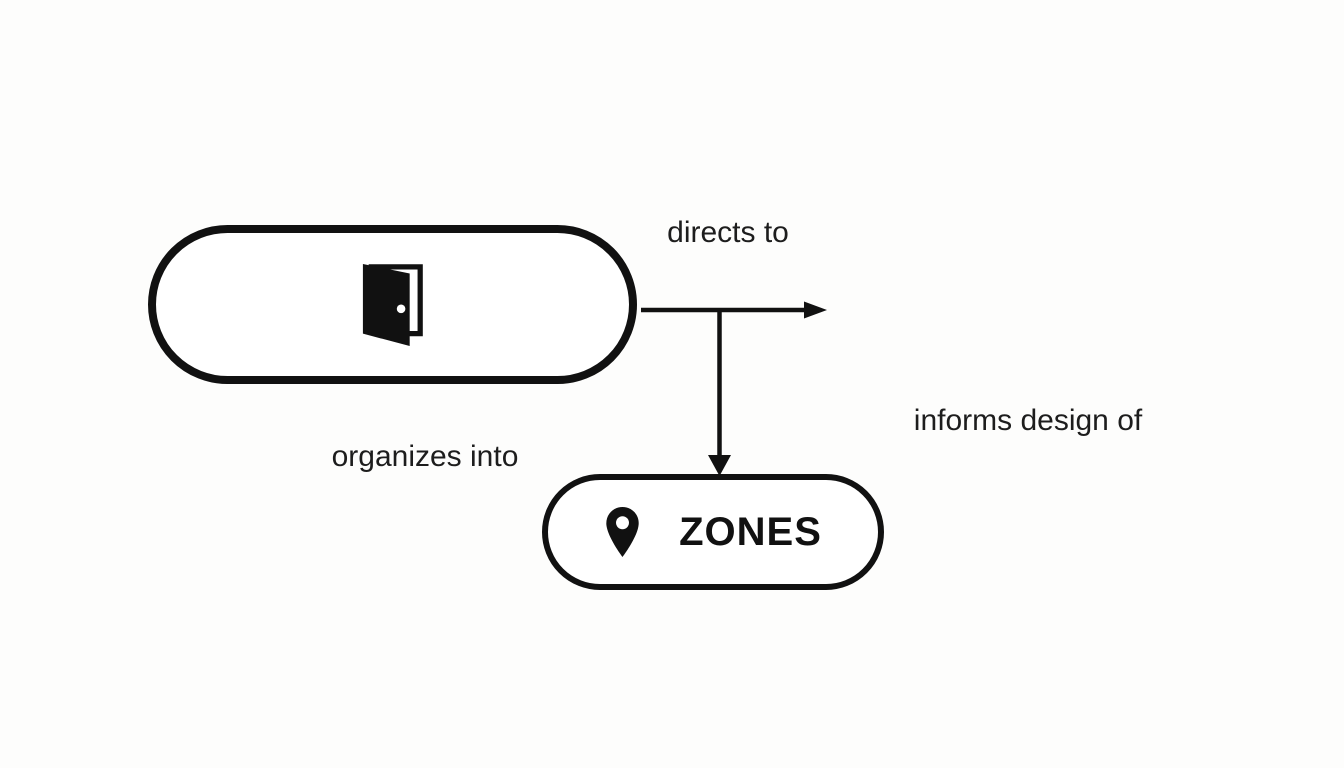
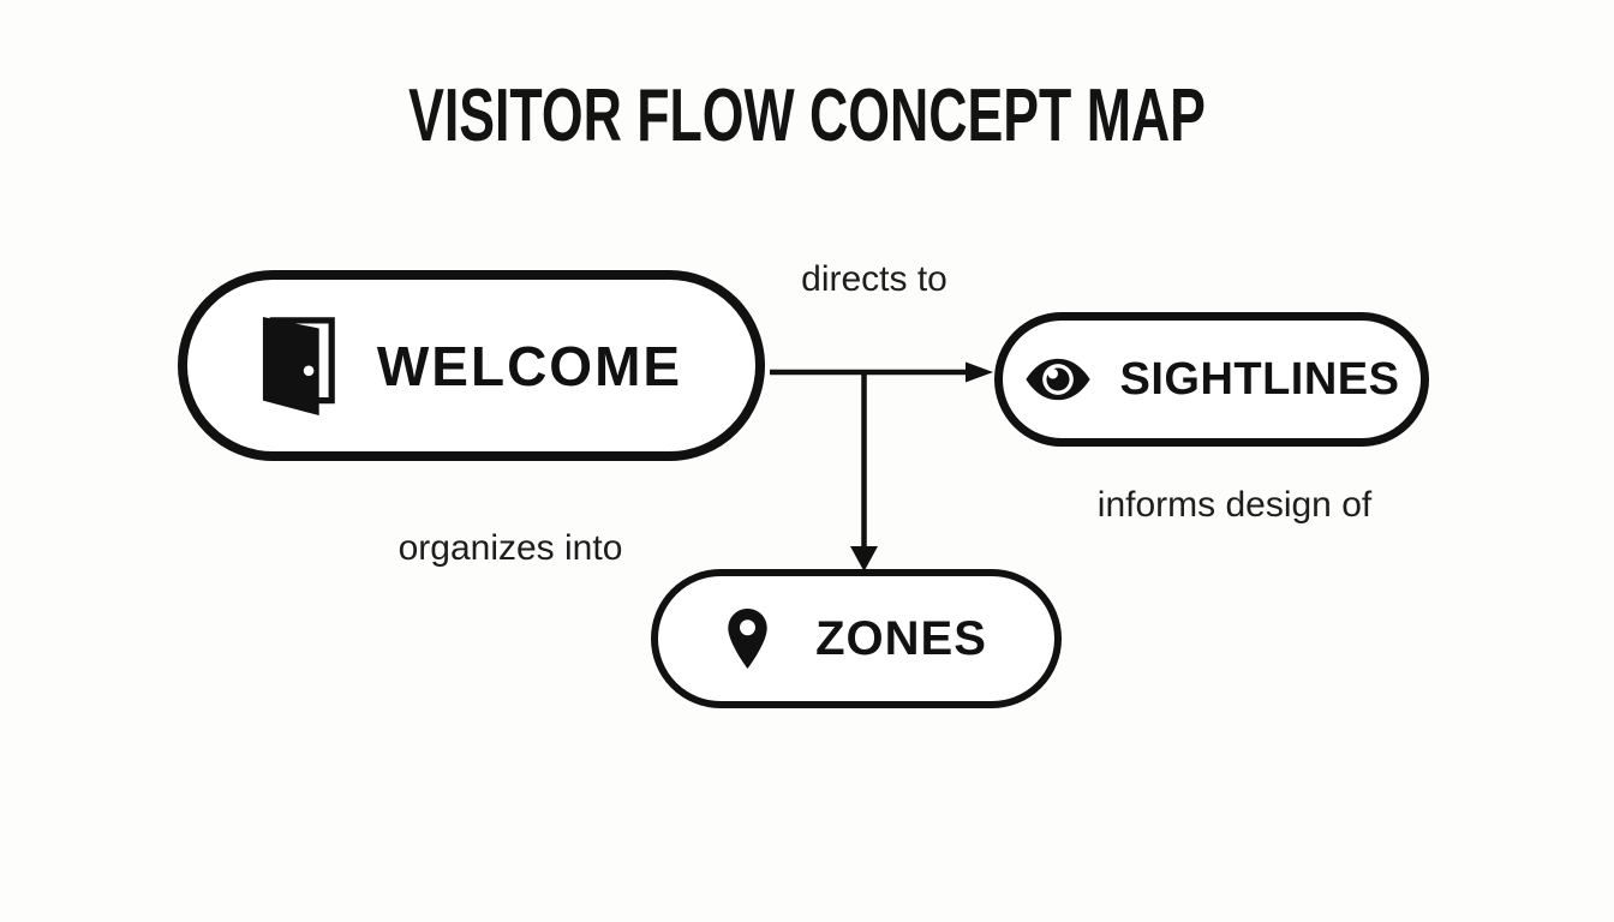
+ VISITOR FLOW CONCEPT MAP
+ WELCOME
+ SIGHTLINES
  ZONES
  directs to
  organizes into
  informs design of
